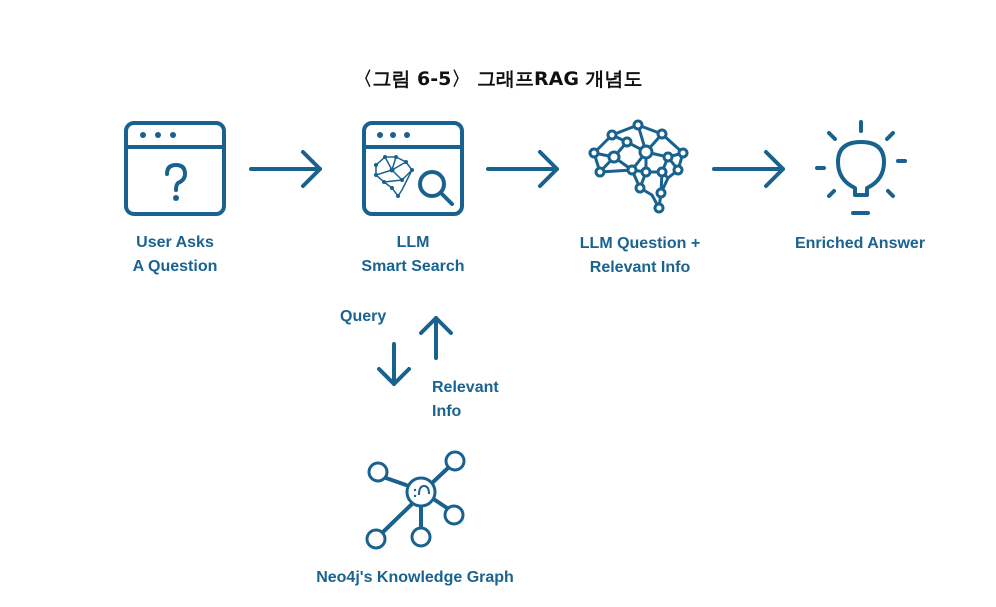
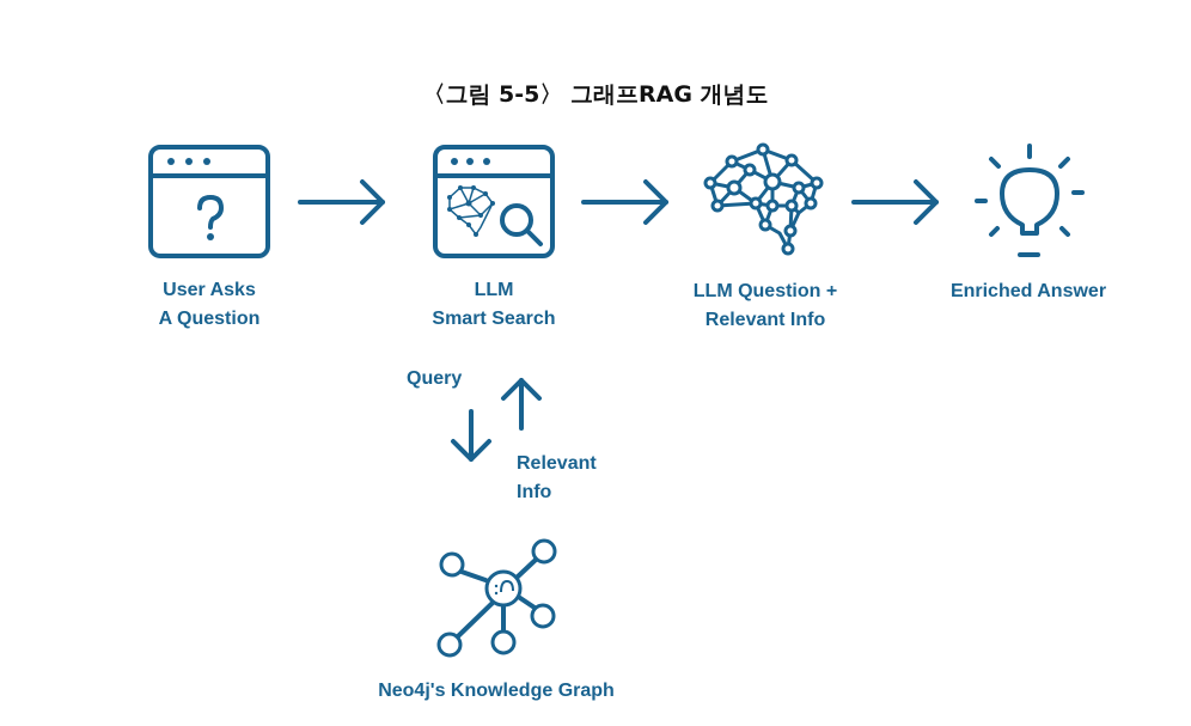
- 〈그림 6-5〉 그래프RAG 개념도
+ 〈그림 5-5〉 그래프RAG 개념도
  User Asks
  A Question
  LLM
  Smart Search
  LLM Question +
  Relevant Info
  Enriched Answer
  Query
  Relevant
  Info
  Neo4j's Knowledge Graph
